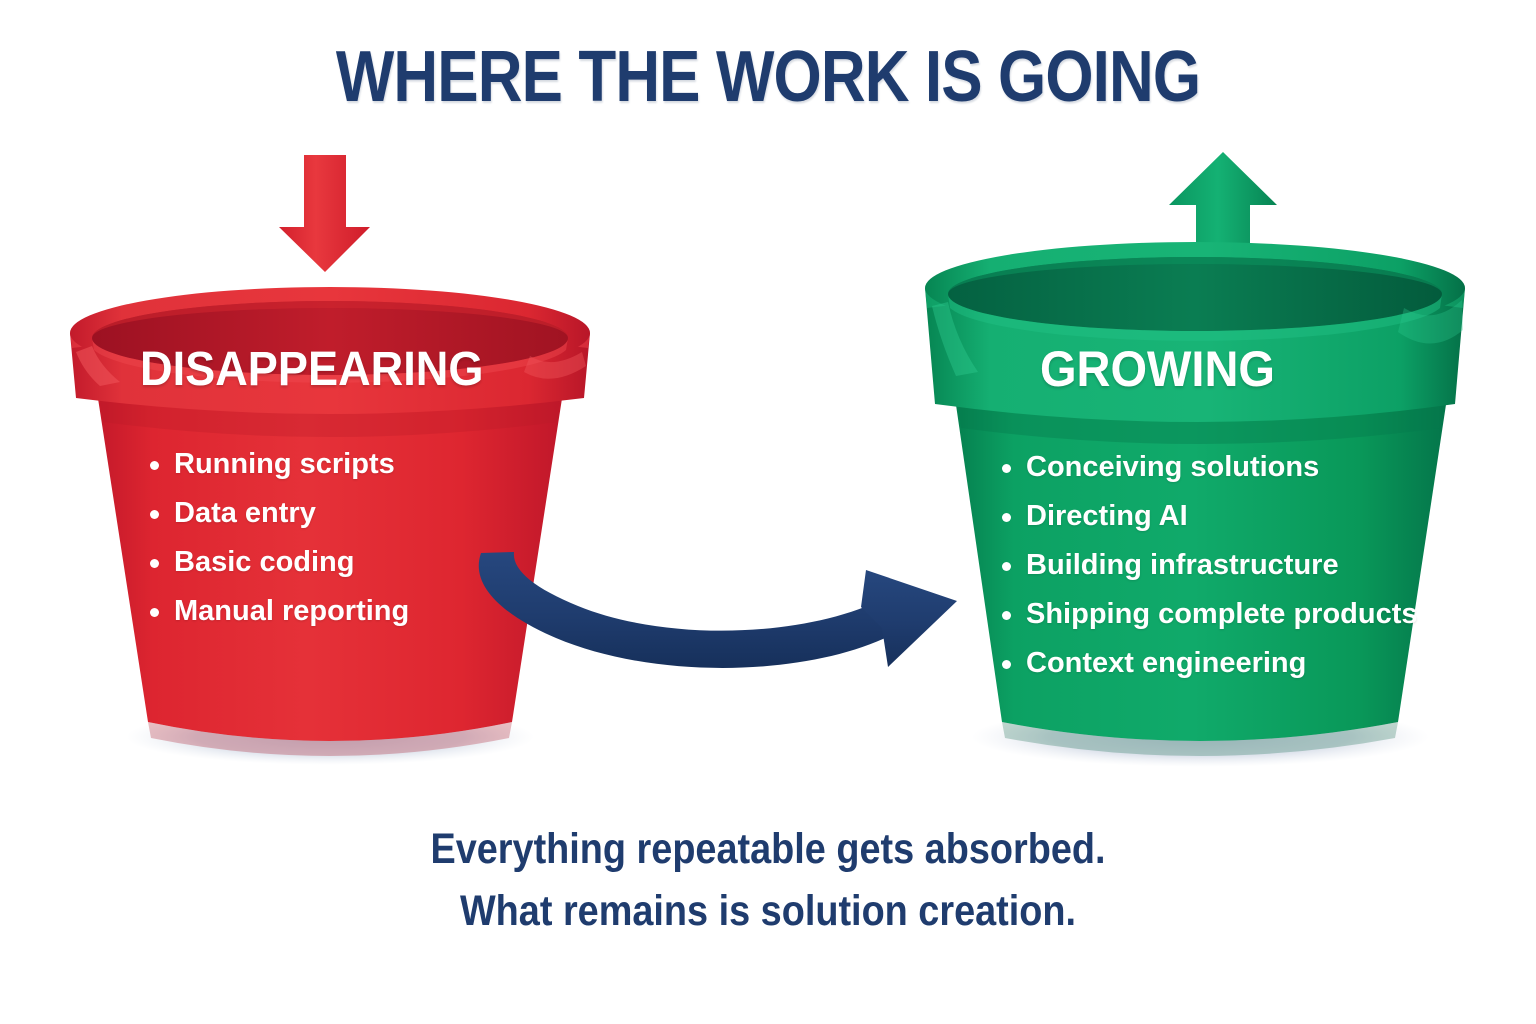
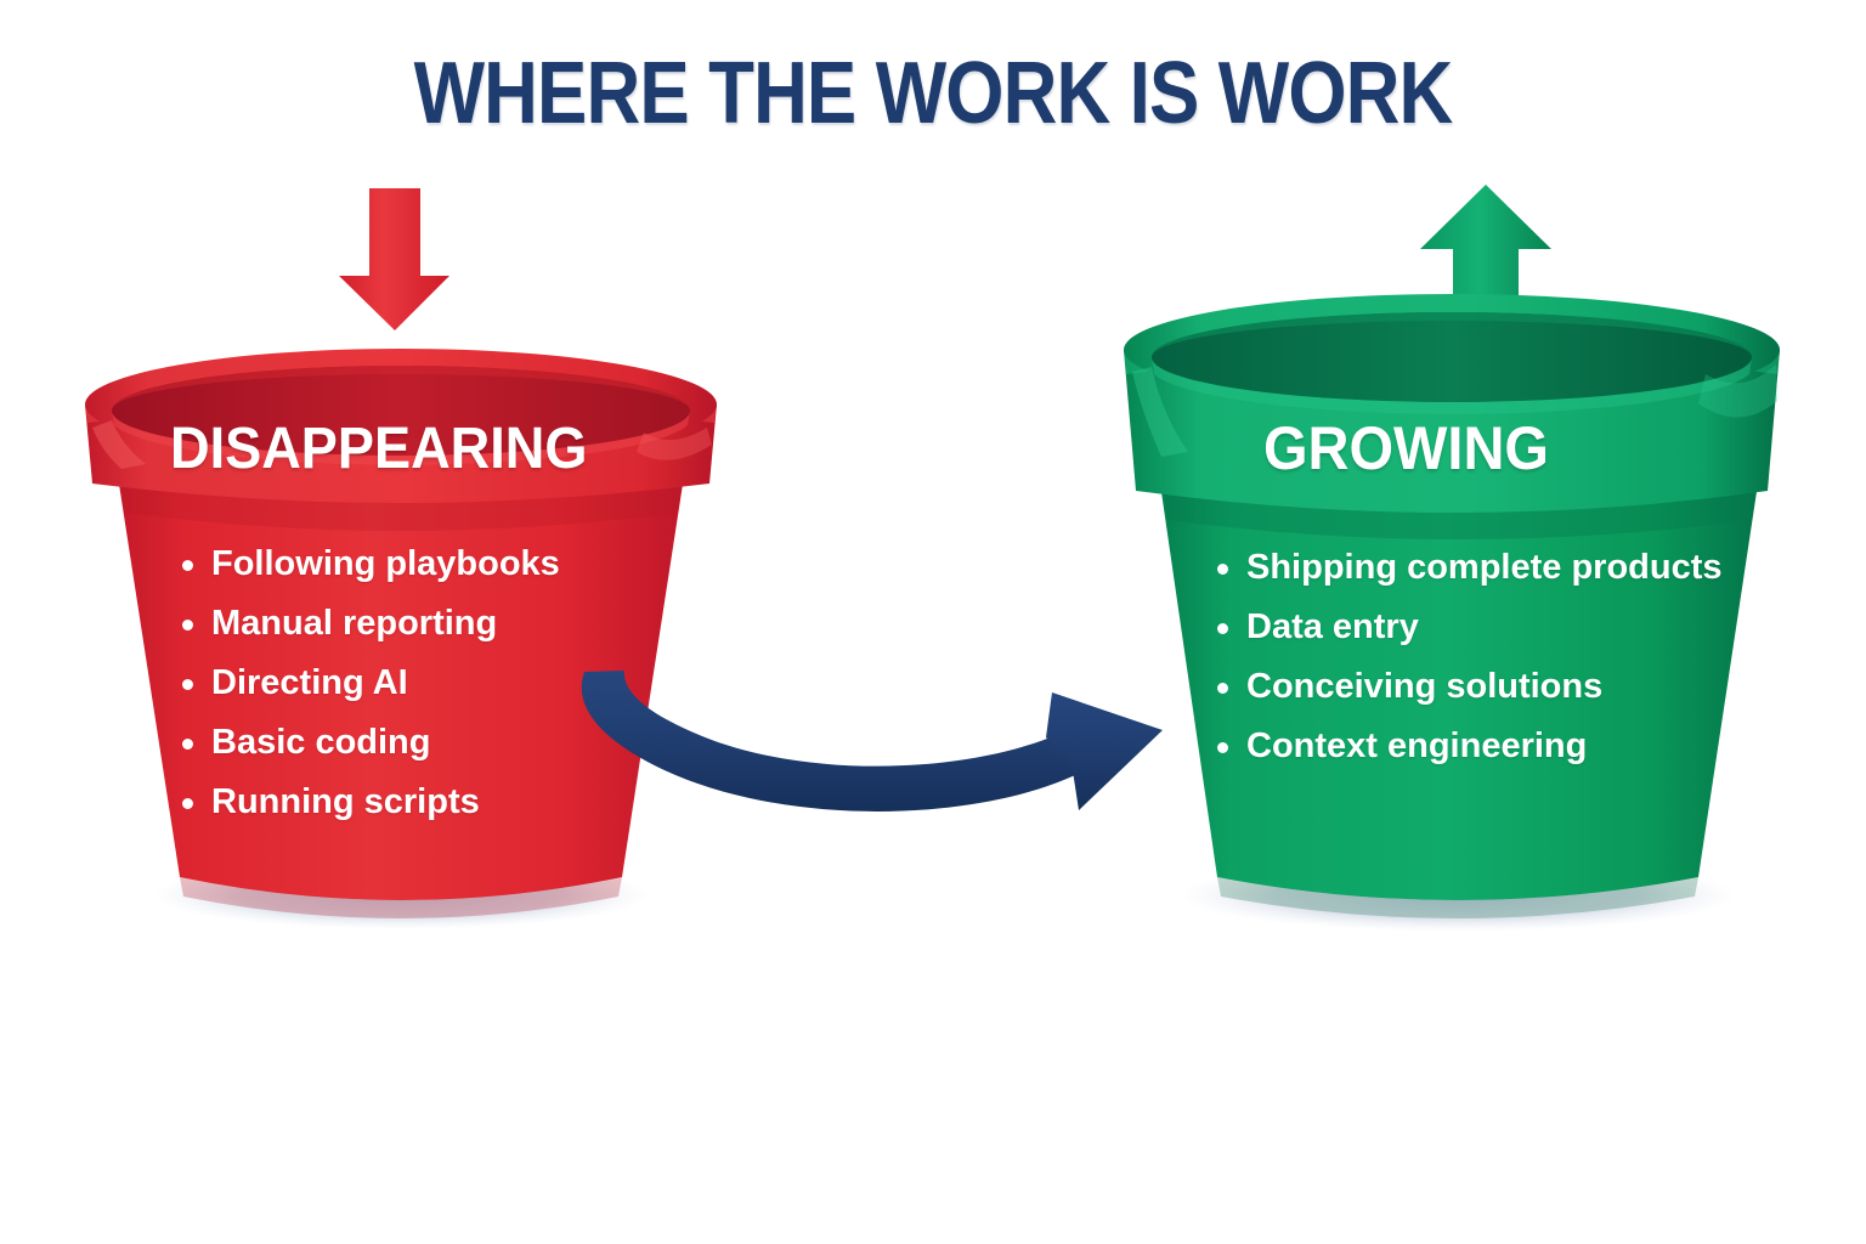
- WHERE THE WORK IS GOING
+ WHERE THE WORK IS WORK
  DISAPPEARING
  GROWING
+ Following playbooks
- Running scripts
+ Manual reporting
- Data entry
+ Directing AI
  Basic coding
- Manual reporting
+ Running scripts
- Conceiving solutions
+ Shipping complete products
- Directing AI
+ Data entry
- Building infrastructure
- Shipping complete products
+ Conceiving solutions
  Context engineering
- Everything repeatable gets absorbed.
- What remains is solution creation.
